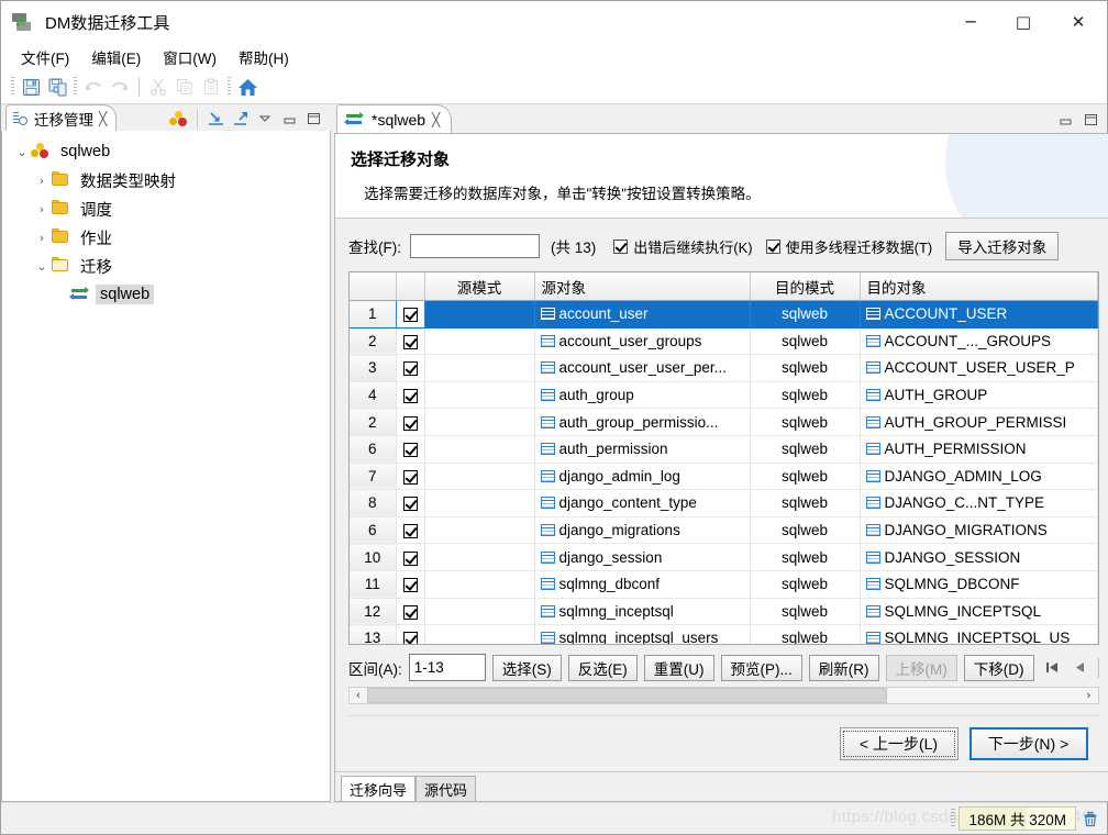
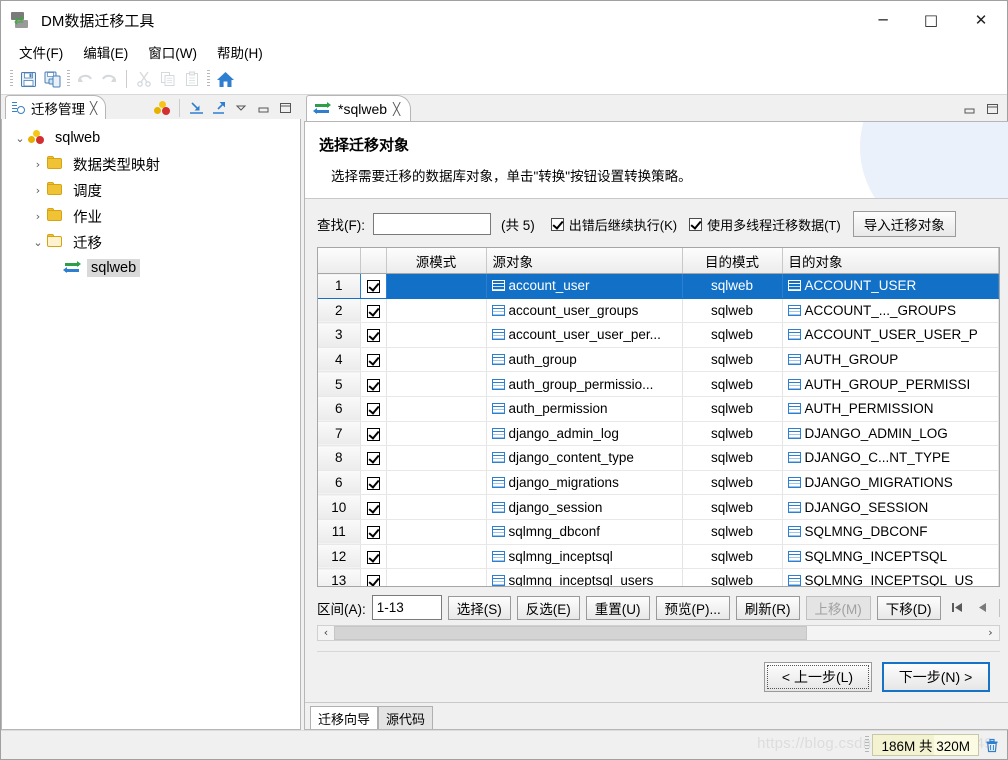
  ⇄
  DM数据迁移工具
  ─
  □
  ✕
  文件(F)
  编辑(E)
  窗口(W)
  帮助(H)
  迁移管理
  ╳
  ⌄
  sqlweb
  ›
  数据类型映射
  ›
  调度
  ›
  作业
  ⌄
  迁移
  sqlweb
  *sqlweb
  ╳
  选择迁移对象
  选择需要迁移的数据库对象，单击"转换"按钮设置转换策略。
  查找(F):
- (共 13)
+ (共 5)
  出错后继续执行(K)
  使用多线程迁移数据(T)
  导入迁移对象
  		源模式	源对象	目的模式	目的对象
  1			account_user	sqlweb	ACCOUNT_USER
  2			account_user_groups	sqlweb	ACCOUNT_..._GROUPS
  3			account_user_user_per...	sqlweb	ACCOUNT_USER_USER_P
  4			auth_group	sqlweb	AUTH_GROUP
- 2			auth_group_permissio...	sqlweb	AUTH_GROUP_PERMISSI
+ 5			auth_group_permissio...	sqlweb	AUTH_GROUP_PERMISSI
  6			auth_permission	sqlweb	AUTH_PERMISSION
  7			django_admin_log	sqlweb	DJANGO_ADMIN_LOG
  8			django_content_type	sqlweb	DJANGO_C...NT_TYPE
  6			django_migrations	sqlweb	DJANGO_MIGRATIONS
  10			django_session	sqlweb	DJANGO_SESSION
  11			sqlmng_dbconf	sqlweb	SQLMNG_DBCONF
  12			sqlmng_inceptsql	sqlweb	SQLMNG_INCEPTSQL
  13			sqlmng_inceptsql_users	sqlweb	SQLMNG_INCEPTSQL_US
  区间(A):
  1-13
  选择(S)
  反选(E)
  重置(U)
  预览(P)...
  刷新(R)
  上移(M)
  下移(D)
  ‹
  ›
  < 上一步(L)
  下一步(N) >
  迁移向导
  源代码
  186M 共 320M
